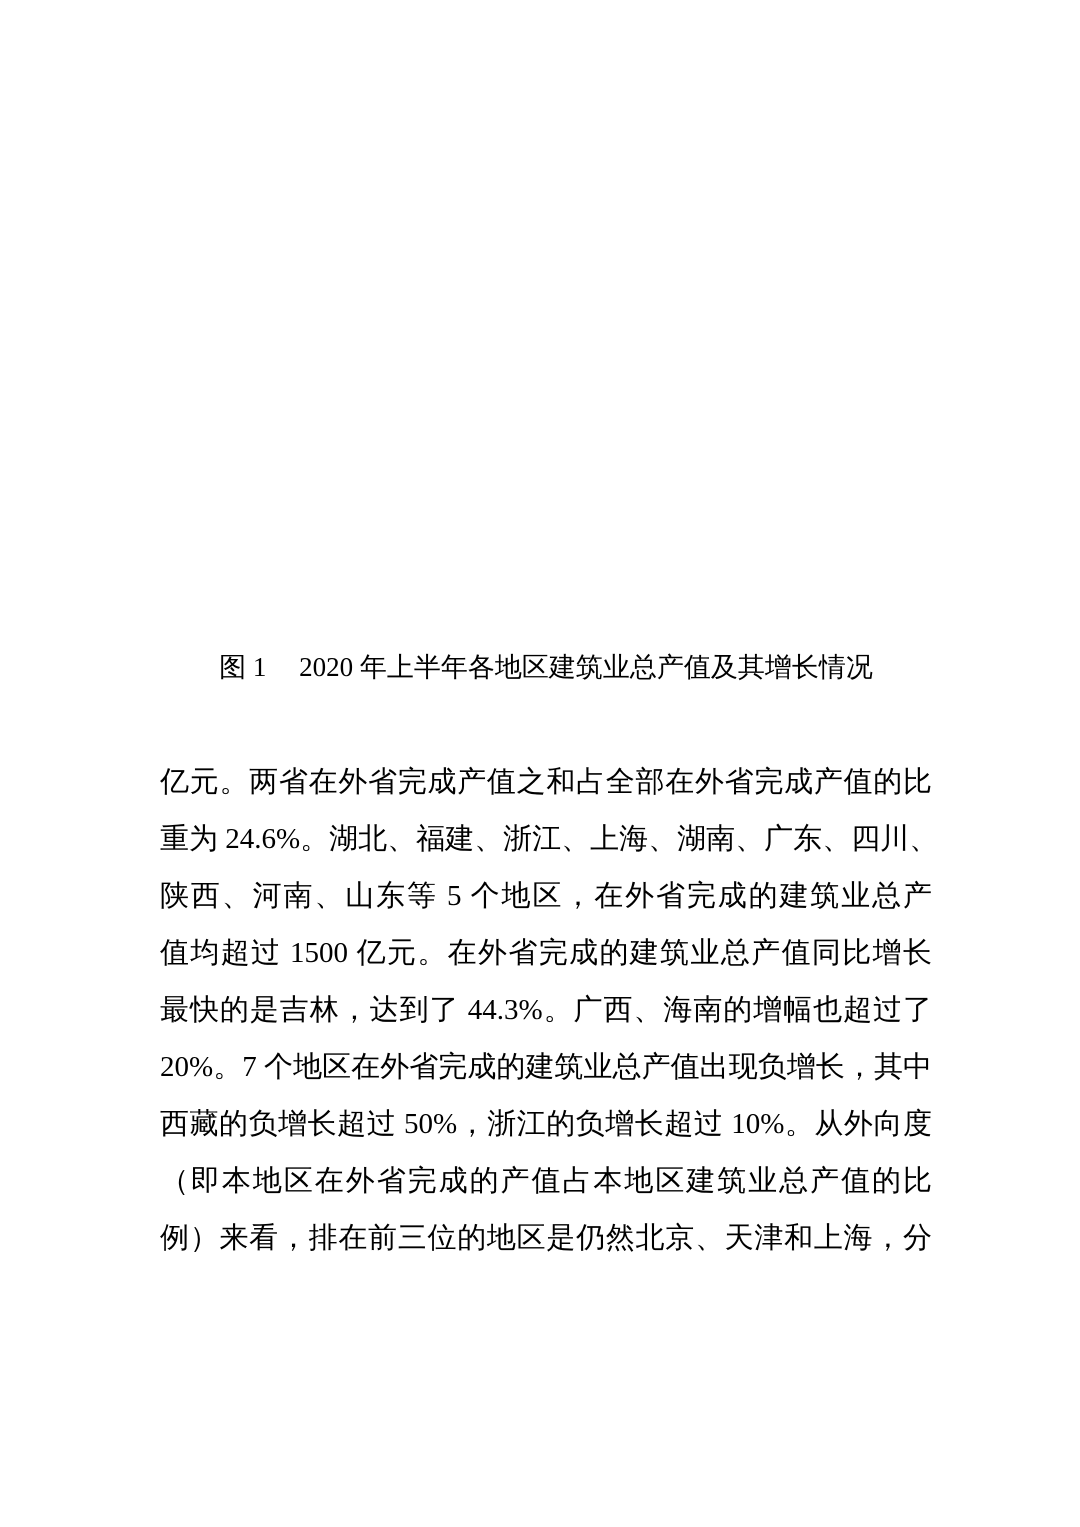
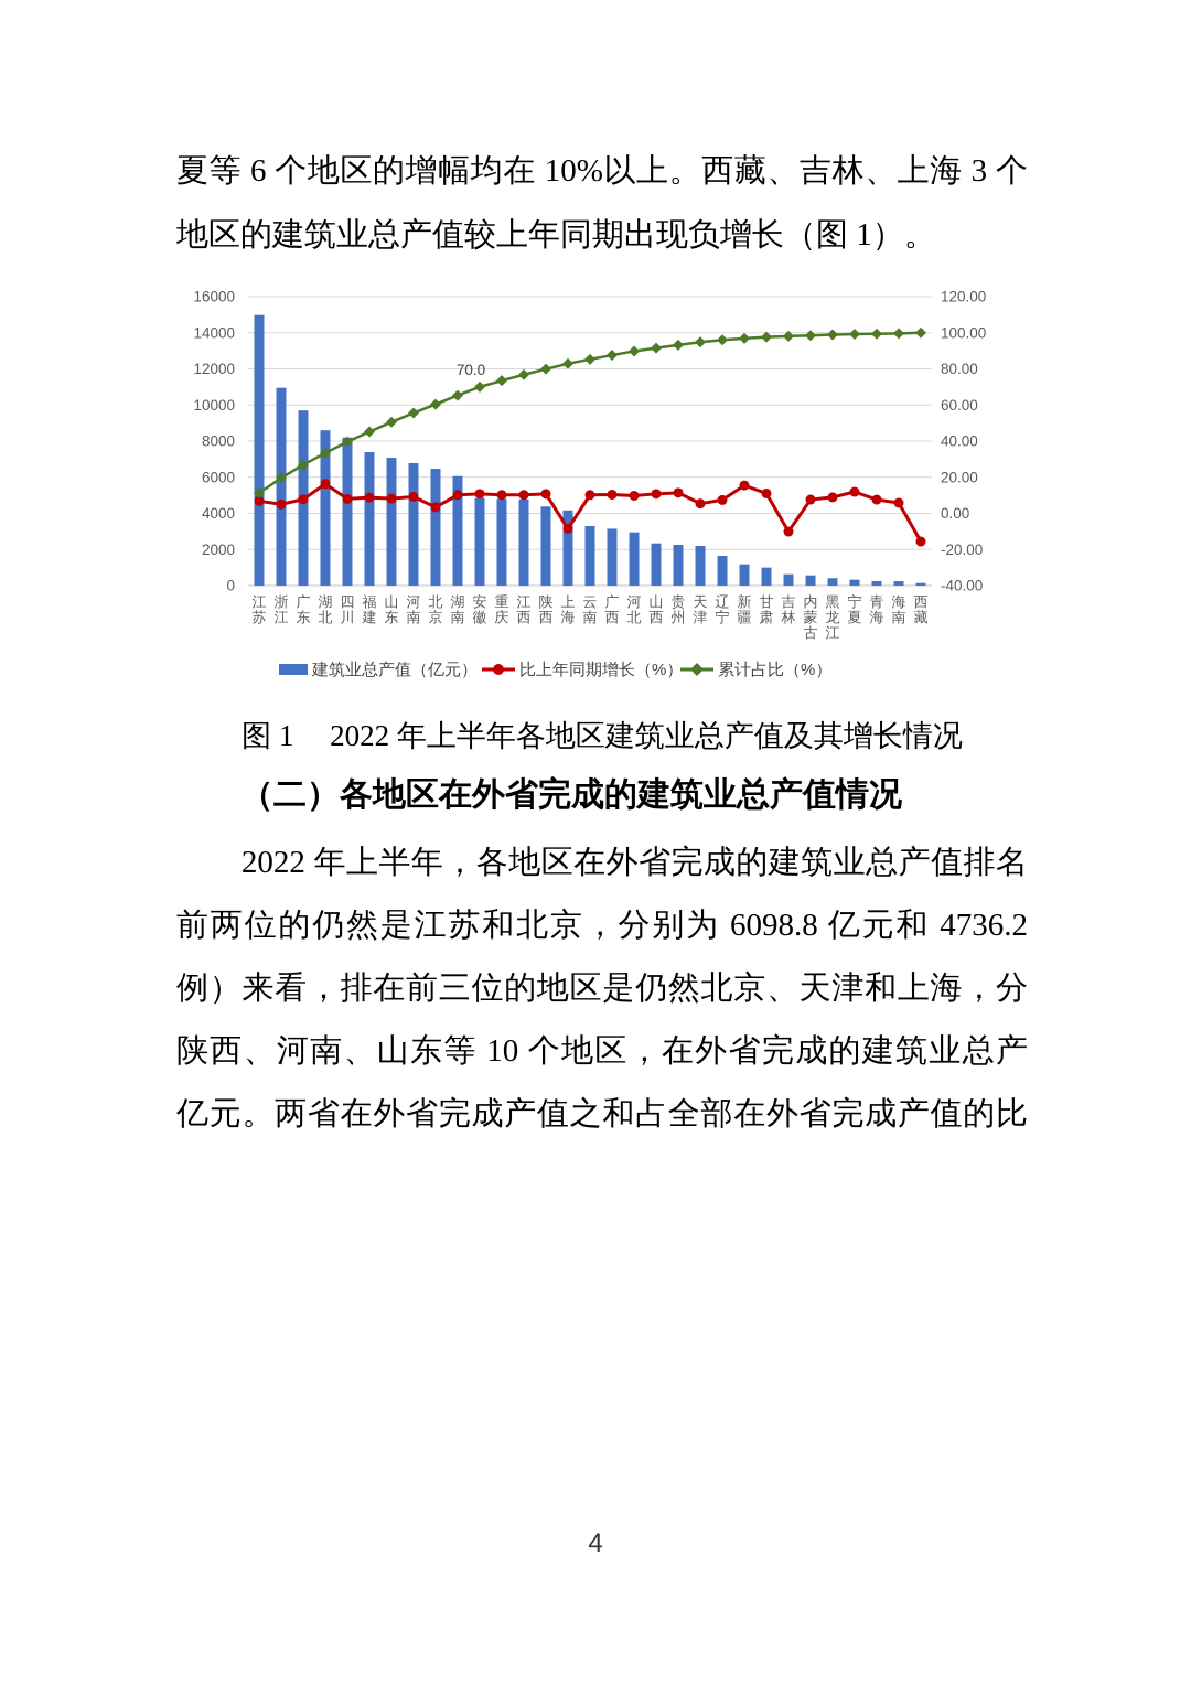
+ 夏等 6 个地区的增幅均在 10%以上。西藏、吉林、上海 3 个
+ 地区的建筑业总产值较上年同期出现负增长（图 1）。
+ 0
+ 2000
+ 4000
+ 6000
+ 8000
+ 10000
+ 12000
+ 14000
+ 16000
+ -40.00
+ -20.00
+ 0.00
+ 20.00
+ 40.00
+ 60.00
+ 80.00
+ 100.00
+ 120.00
+ 江苏
+ 浙江
+ 广东
+ 湖北
+ 四川
+ 福建
+ 山东
+ 河南
+ 北京
+ 湖南
+ 安徽
+ 重庆
+ 江西
+ 陕西
+ 上海
+ 云南
+ 广西
+ 河北
+ 山西
+ 贵州
+ 天津
+ 辽宁
+ 新疆
+ 甘肃
+ 吉林
+ 内蒙古
+ 黑龙江
+ 宁夏
+ 青海
+ 海南
+ 西藏
+ 70.0
+ 建筑业总产值（亿元）
+ 比上年同期增长（%）
+ 累计占比（%）
- 图 1 2020 年上半年各地区建筑业总产值及其增长情况
+ 图 1 2022 年上半年各地区建筑业总产值及其增长情况
+ （二）各地区在外省完成的建筑业总产值情况
+ 2022 年上半年，各地区在外省完成的建筑业总产值排名
+ 前两位的仍然是江苏和北京，分别为 6098.8 亿元和 4736.2
- 亿元。两省在外省完成产值之和占全部在外省完成产值的比
+ 例）来看，排在前三位的地区是仍然北京、天津和上海，分
- 重为 24.6%。湖北、福建、浙江、上海、湖南、广东、四川、
- 陕西、河南、山东等 5 个地区，在外省完成的建筑业总产
+ 陕西、河南、山东等 10 个地区，在外省完成的建筑业总产
- 值均超过 1500 亿元。在外省完成的建筑业总产值同比增长
- 最快的是吉林，达到了 44.3%。广西、海南的增幅也超过了
- 20%。7 个地区在外省完成的建筑业总产值出现负增长，其中
- 西藏的负增长超过 50%，浙江的负增长超过 10%。从外向度
- （即本地区在外省完成的产值占本地区建筑业总产值的比
- 例）来看，排在前三位的地区是仍然北京、天津和上海，分
+ 亿元。两省在外省完成产值之和占全部在外省完成产值的比
+ 4
